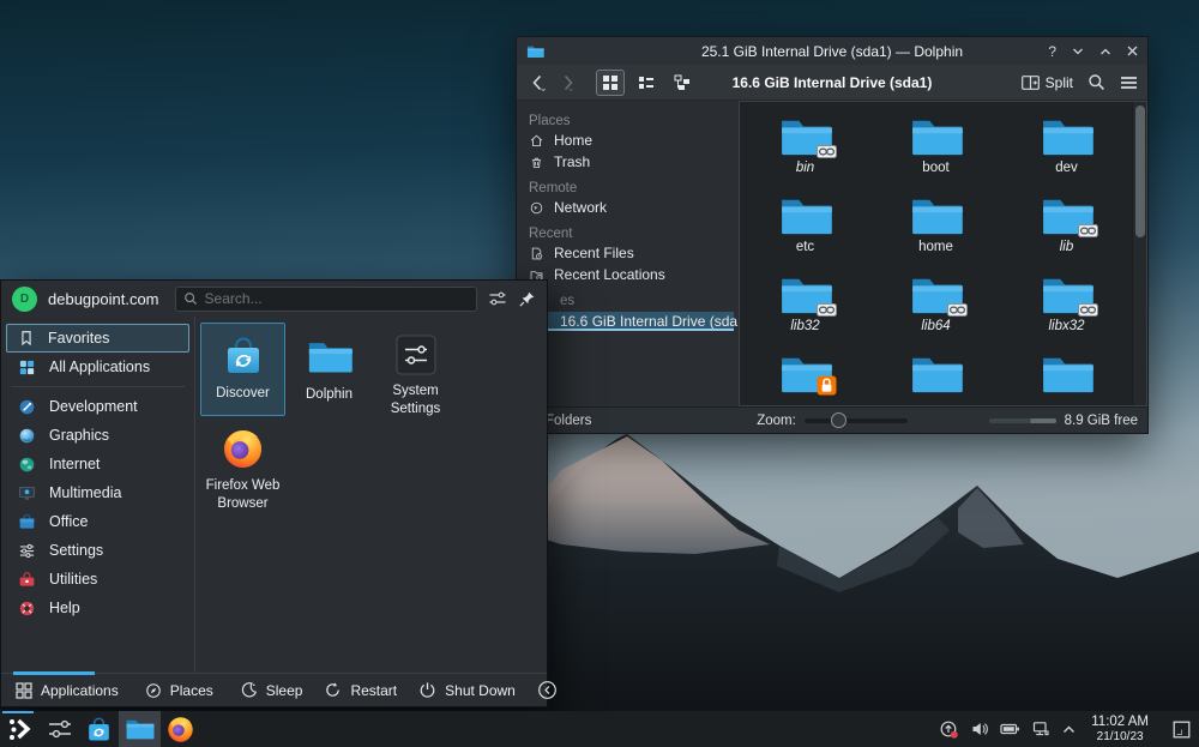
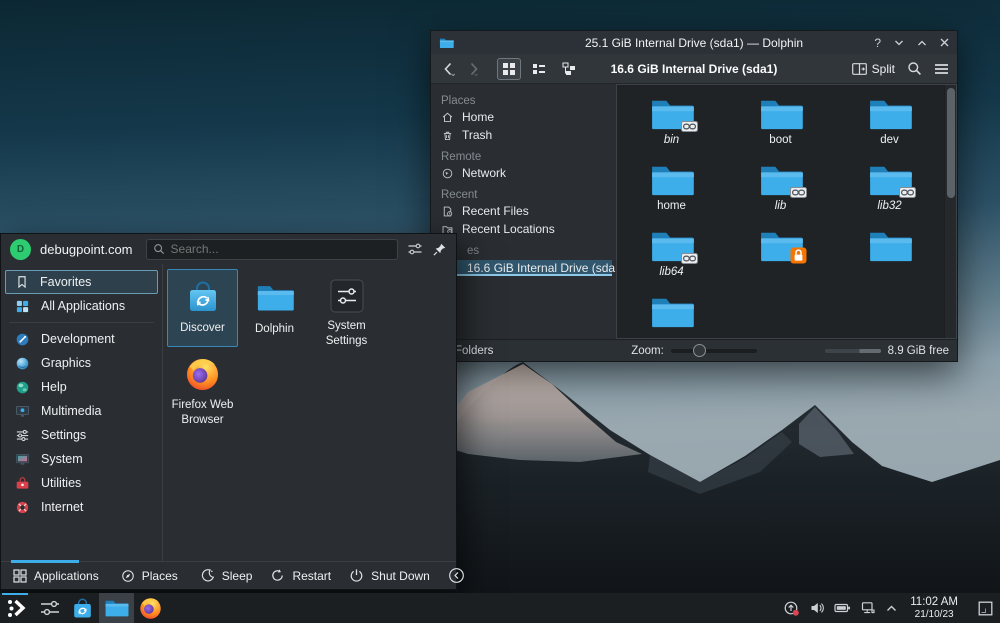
  25.1 GiB Internal Drive (sda1) — Dolphin
  ?
  16.6 GiB Internal Drive (sda1)
  Split
  Places
  Home
  Trash
  Remote
  Network
  Recent
  Recent Files
  Recent Locations
  es
  16.6 GiB Internal Drive (sda
  bin
  boot
  dev
- etc
  home
  lib
  lib32
  lib64
- libx32
  Folders
  Zoom:
  8.9 GiB free
  D
  debugpoint.com
  Search...
  Favorites
  All Applications
  Development
  Graphics
- Internet
+ Help
  Multimedia
- Office
  Settings
+ System
  Utilities
- Help
+ Internet
  Discover
  Dolphin
  System Settings
  Firefox Web Browser
  Applications
  Places
  Sleep
  Restart
  Shut Down
  11:02 AM
  21/10/23
